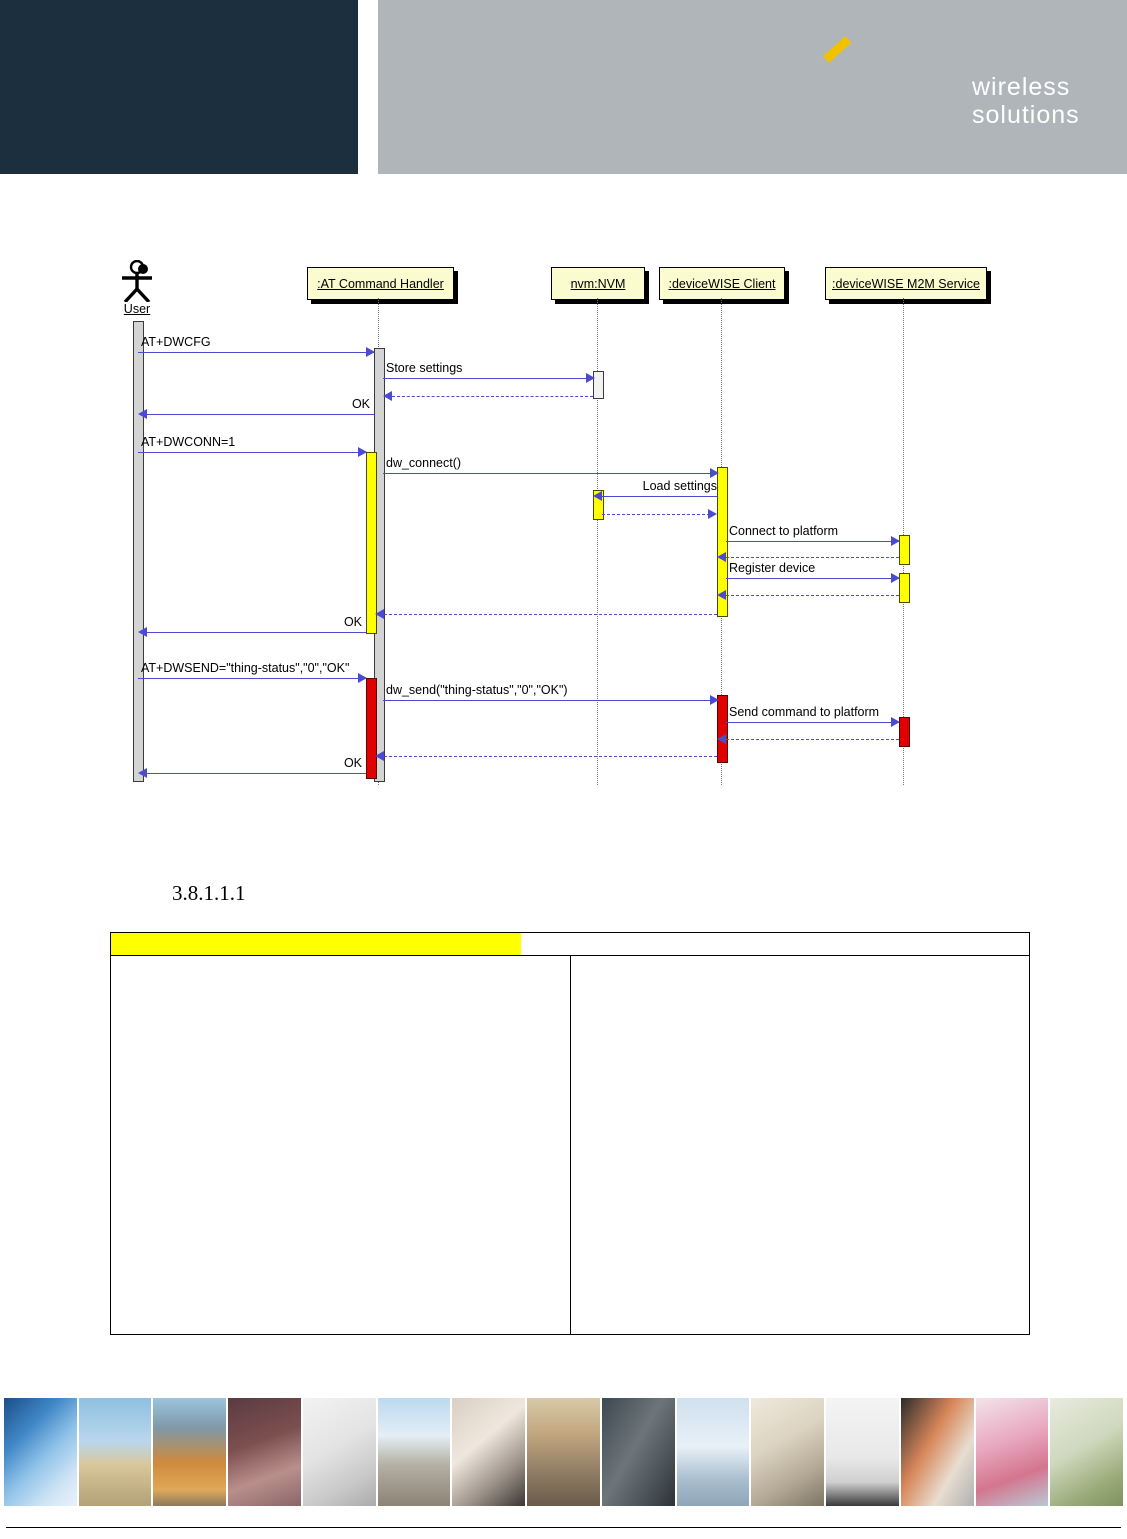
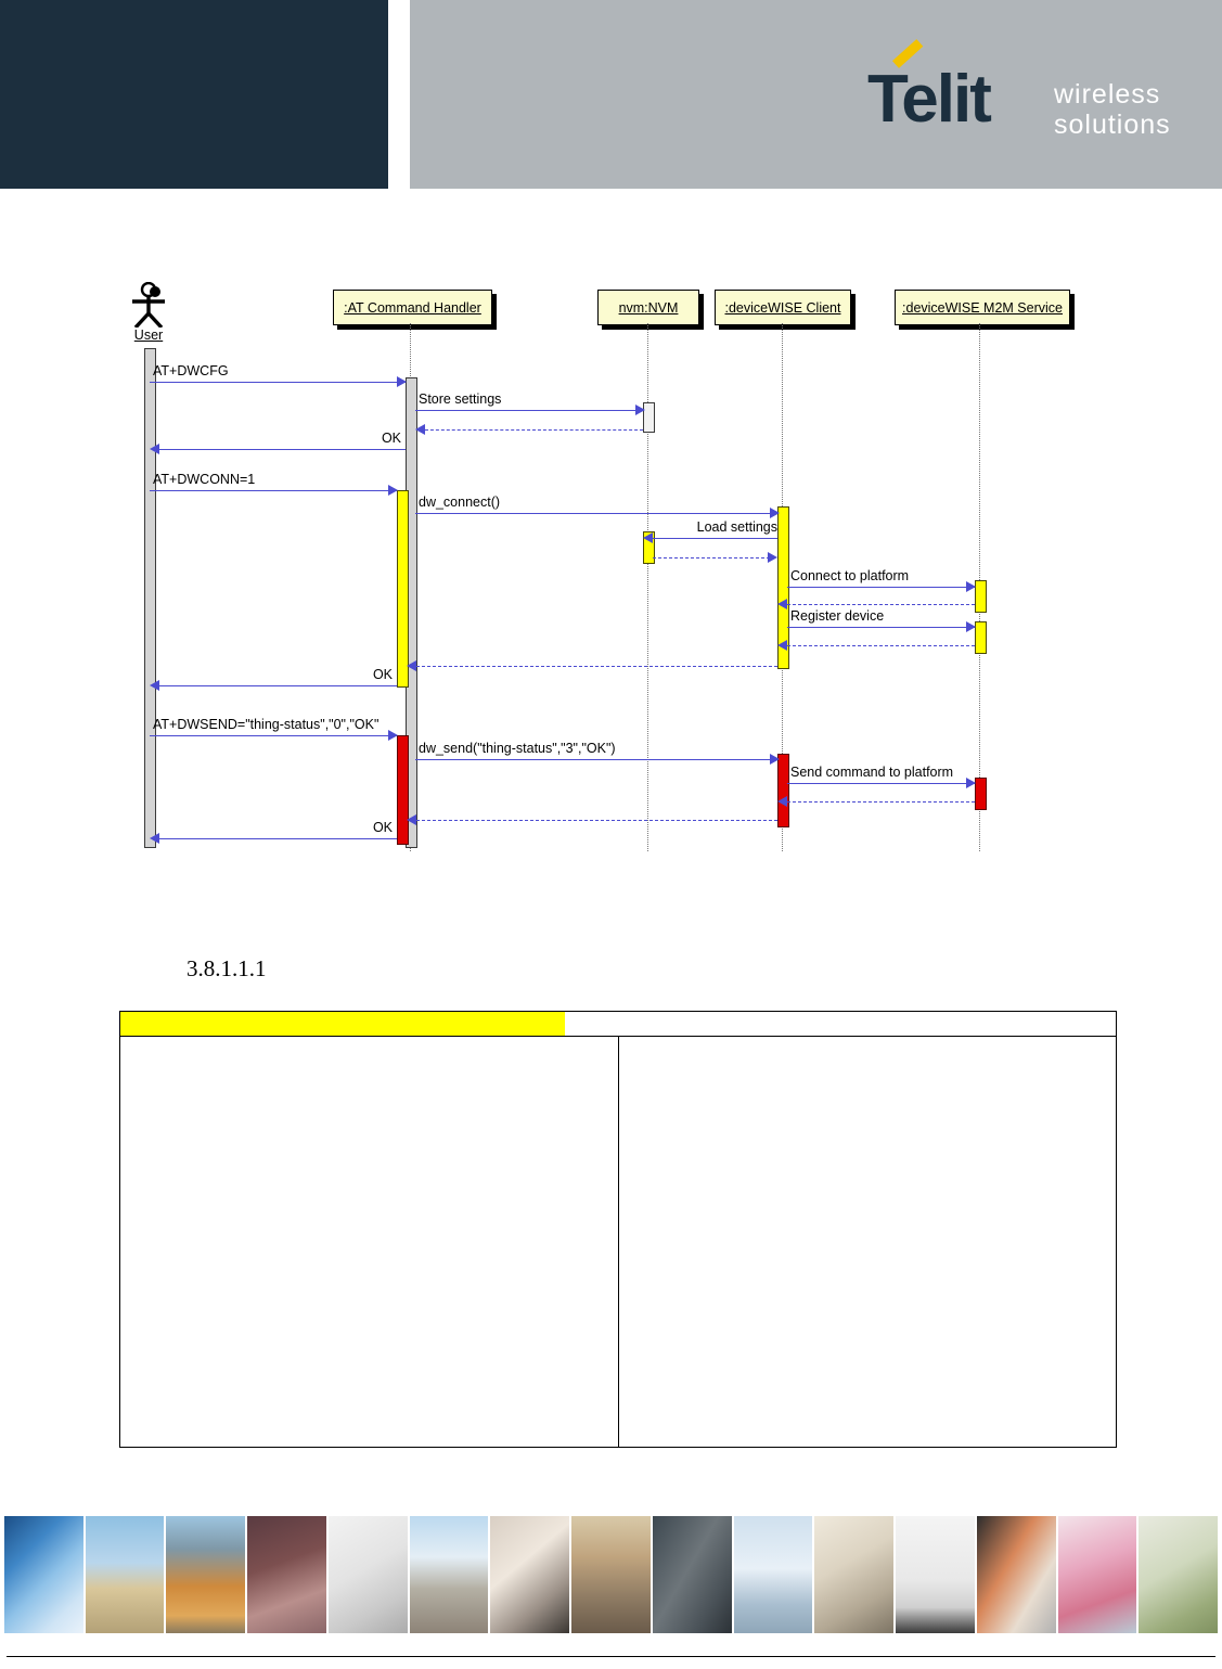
+ Telit
  wireless
  solutions
  User
  :AT Command Handler
  nvm:NVM
  :deviceWISE Client
  :deviceWISE M2M Service
  AT+DWCFG
  Store settings
  OK
  AT+DWCONN=1
  dw_connect()
  Load settings
  Connect to platform
  Register device
  OK
  AT+DWSEND="thing-status","0","OK"
- dw_send("thing-status","0","OK")
+ dw_send("thing-status","3","OK")
  Send command to platform
  OK
  3.8.1.1.1
